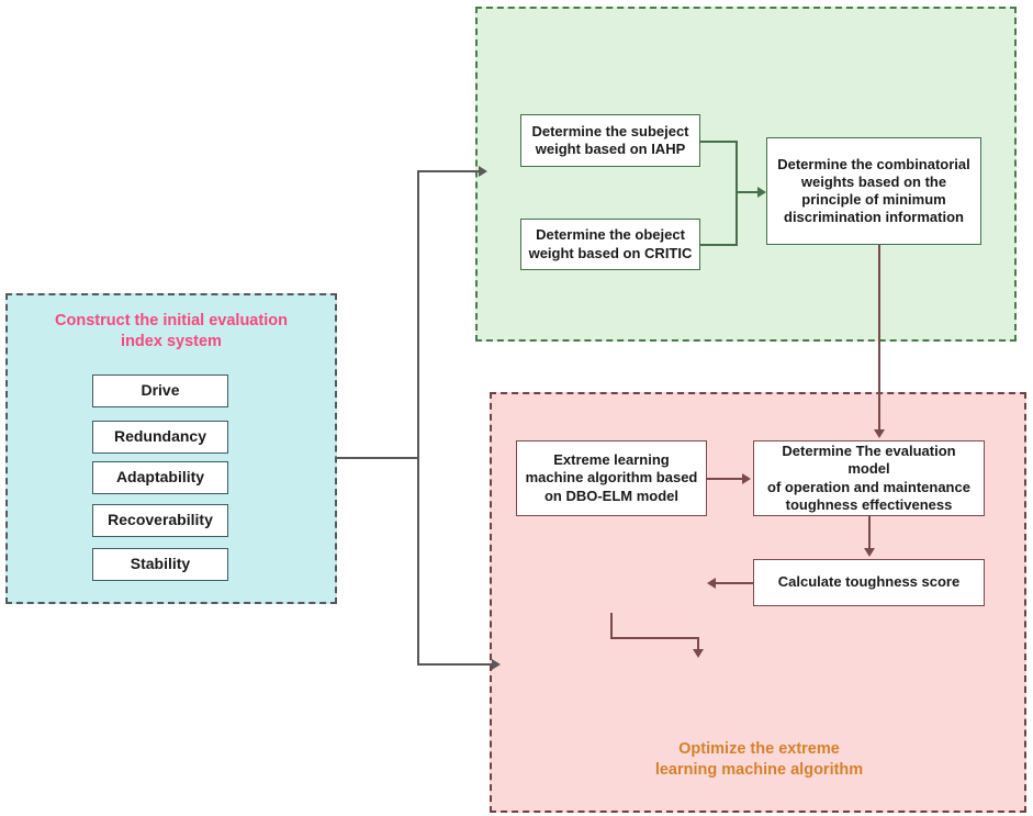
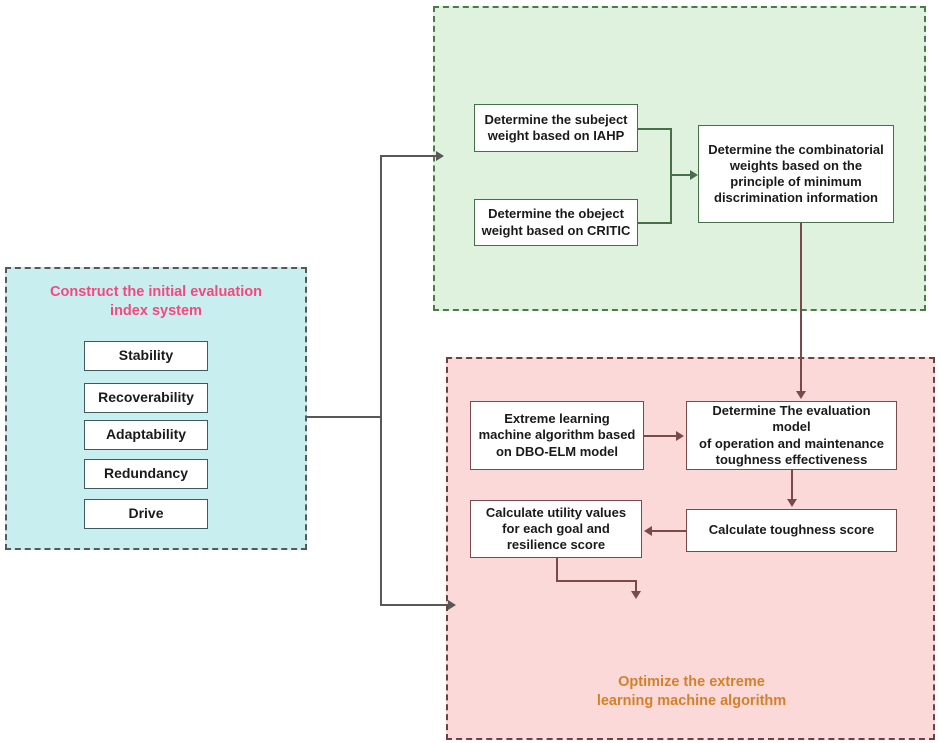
  Construct the initial evaluation
  index system
- Drive
+ Stability
- Redundancy
+ Recoverability
  Adaptability
- Recoverability
+ Redundancy
- Stability
+ Drive
  Determine the subeject
  weight based on IAHP
  Determine the obeject
  weight based on CRITIC
  Determine the combinatorial
  weights based on the
  principle of minimum
  discrimination information
  Optimize the extreme
  learning machine algorithm
  Extreme learning
  machine algorithm based
  on DBO-ELM model
  Determine The evaluation model
  of operation and maintenance
  toughness effectiveness
  Calculate toughness score
+ Calculate utility values
+ for each goal and
+ resilience score
